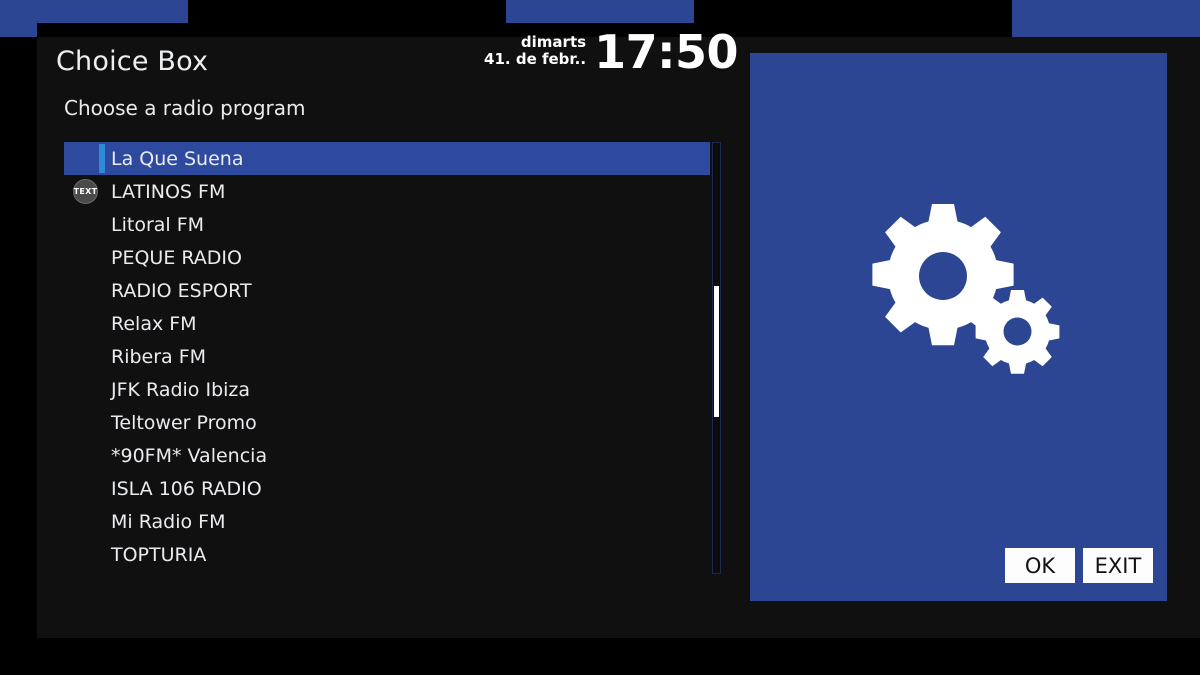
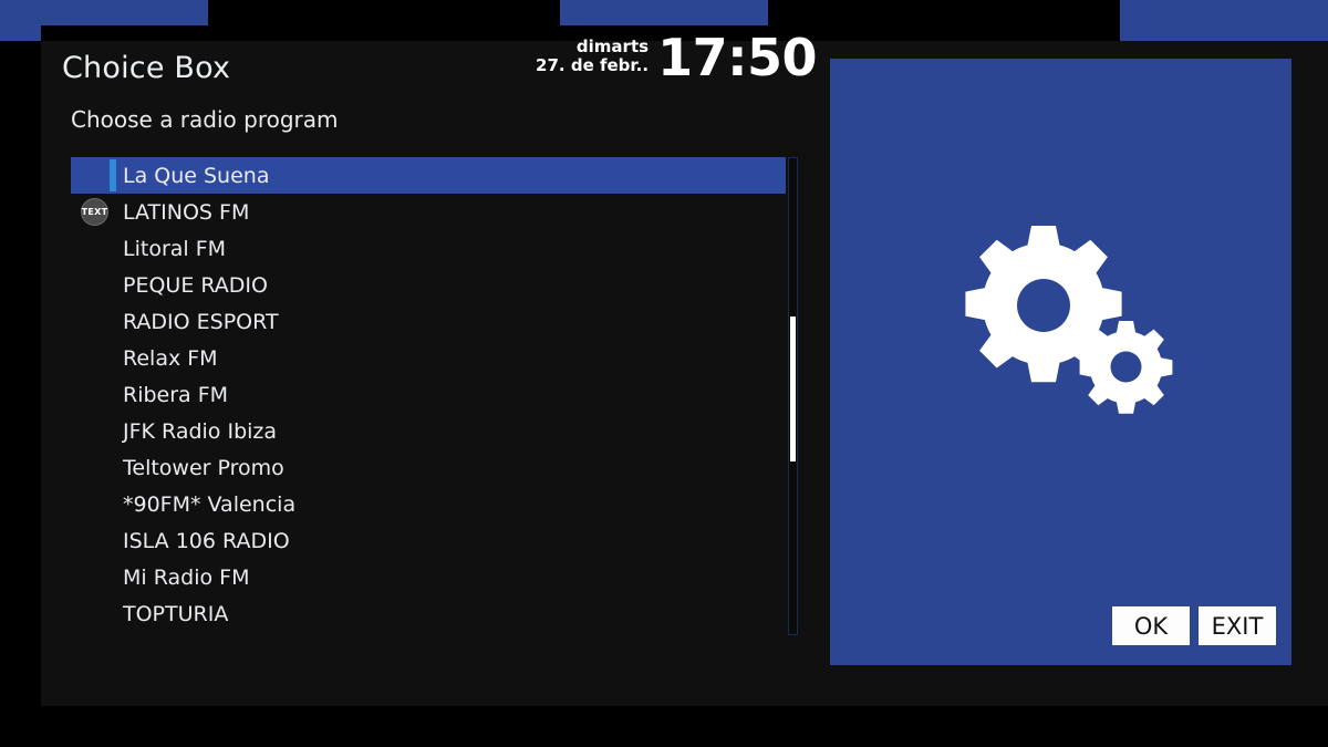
  Choice Box
  Choose a radio program
  dimarts
- 41. de febr..
+ 27. de febr..
  17:50
  La Que Suena
  TEXT
  LATINOS FM
  Litoral FM
  PEQUE RADIO
  RADIO ESPORT
  Relax FM
  Ribera FM
  JFK Radio Ibiza
  Teltower Promo
  *90FM* Valencia
  ISLA 106 RADIO
  Mi Radio FM
  TOPTURIA
  OK
  EXIT
